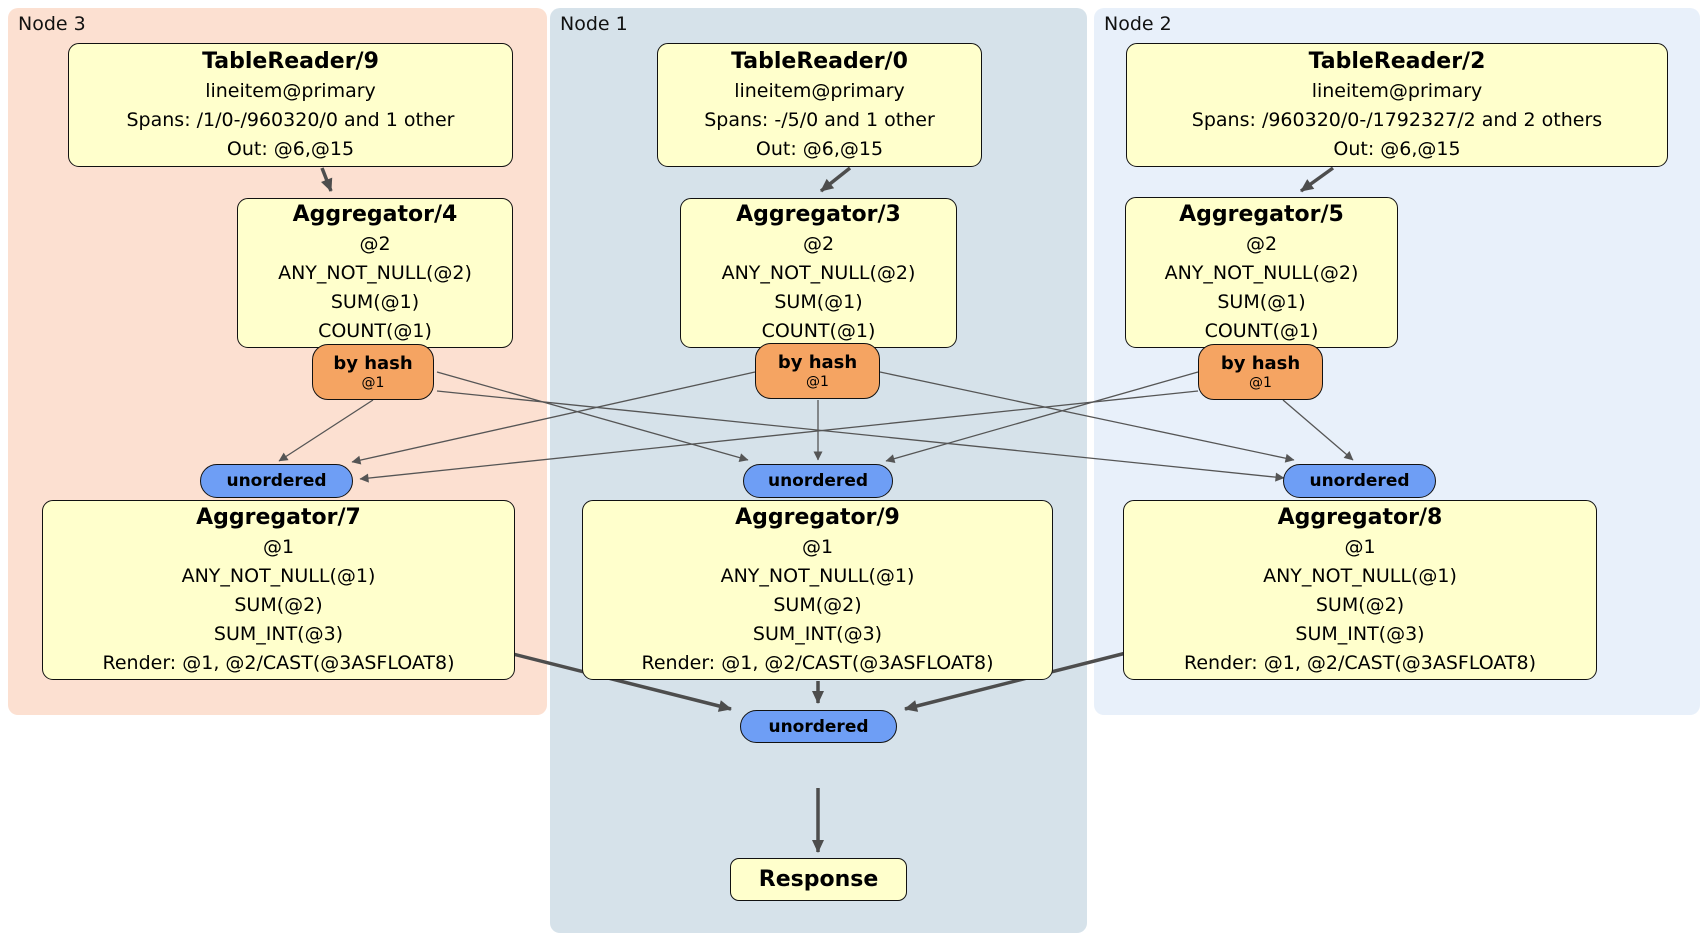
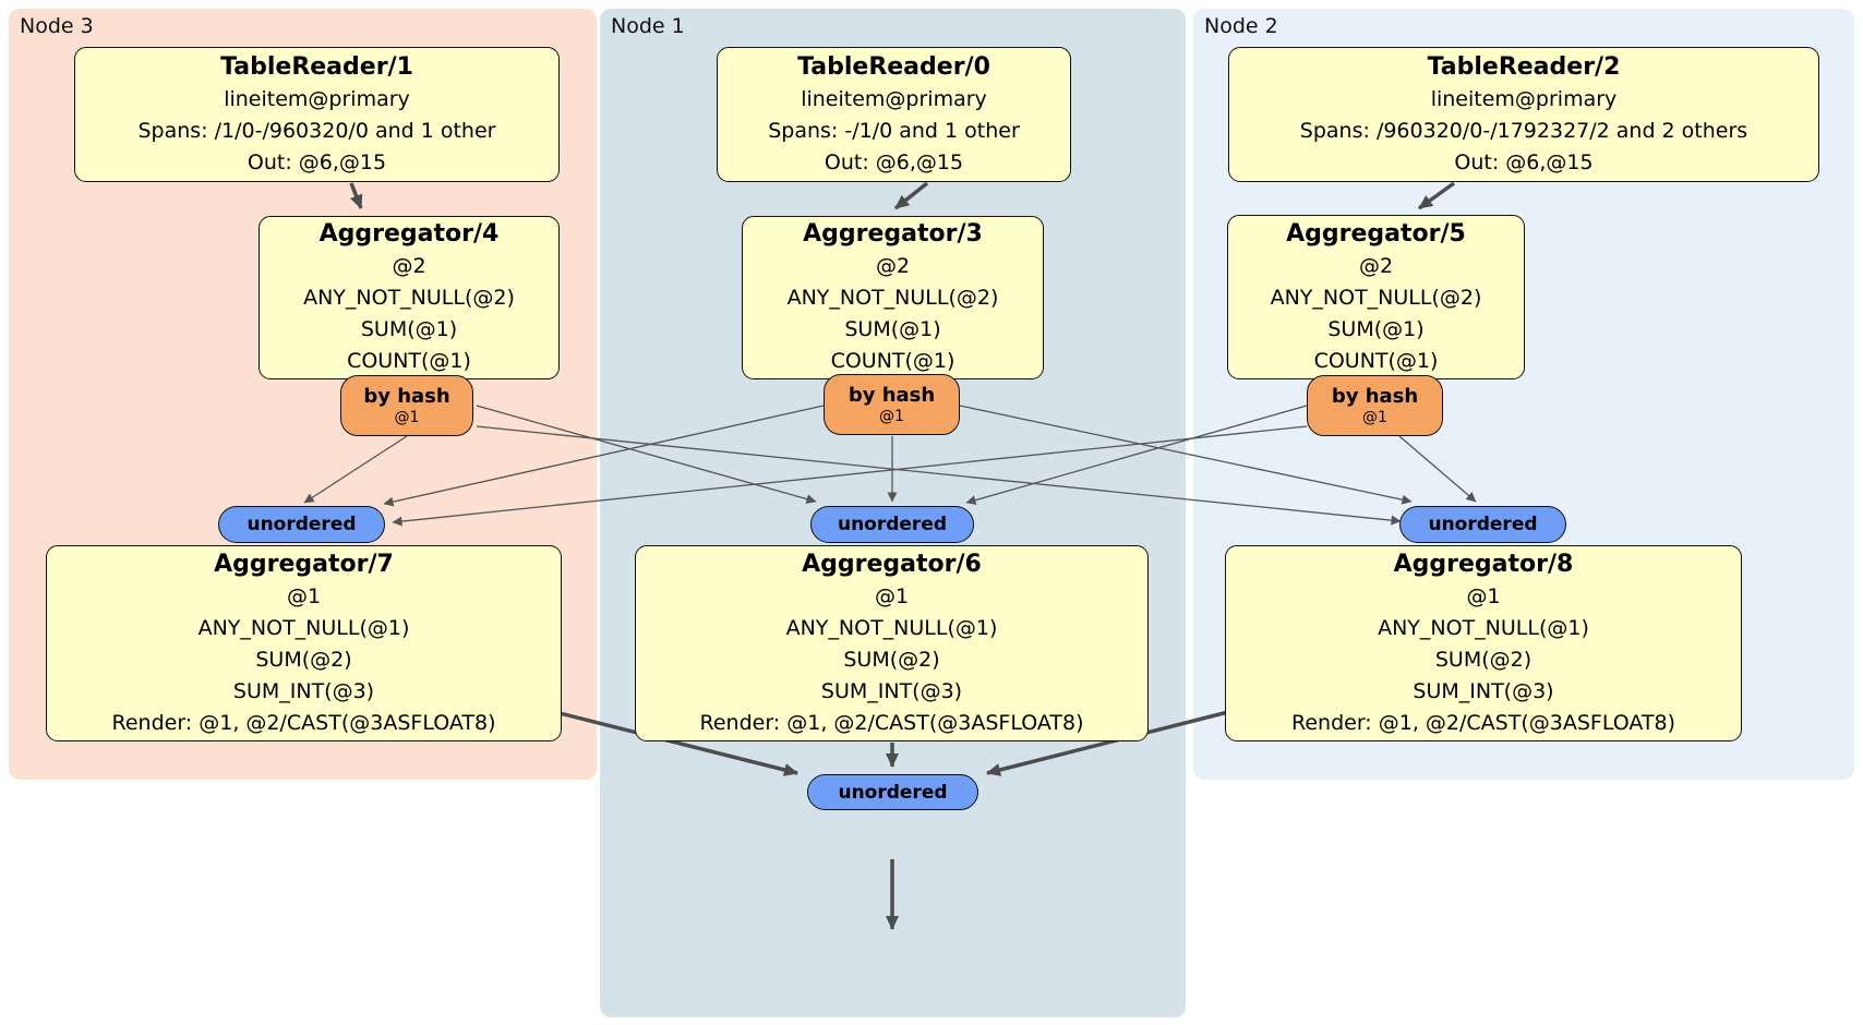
  Node 3
  Node 1
  Node 2
- TableReader/9
+ TableReader/1
  lineitem@primary
  Spans: /1/0-/960320/0 and 1 other
  Out: @6,@15
  TableReader/0
  lineitem@primary
- Spans: -/5/0 and 1 other
+ Spans: -/1/0 and 1 other
  Out: @6,@15
  TableReader/2
  lineitem@primary
  Spans: /960320/0-/1792327/2 and 2 others
  Out: @6,@15
  Aggregator/4
  @2
  ANY_NOT_NULL(@2)
  SUM(@1)
  COUNT(@1)
  Aggregator/3
  @2
  ANY_NOT_NULL(@2)
  SUM(@1)
  COUNT(@1)
  Aggregator/5
  @2
  ANY_NOT_NULL(@2)
  SUM(@1)
  COUNT(@1)
  by hash
  @1
  by hash
  @1
  by hash
  @1
  unordered
  unordered
  unordered
  Aggregator/7
  @1
  ANY_NOT_NULL(@1)
  SUM(@2)
  SUM_INT(@3)
  Render: @1, @2/CAST(@3ASFLOAT8)
- Aggregator/9
+ Aggregator/6
  @1
  ANY_NOT_NULL(@1)
  SUM(@2)
  SUM_INT(@3)
  Render: @1, @2/CAST(@3ASFLOAT8)
  Aggregator/8
  @1
  ANY_NOT_NULL(@1)
  SUM(@2)
  SUM_INT(@3)
  Render: @1, @2/CAST(@3ASFLOAT8)
  unordered
- Response
